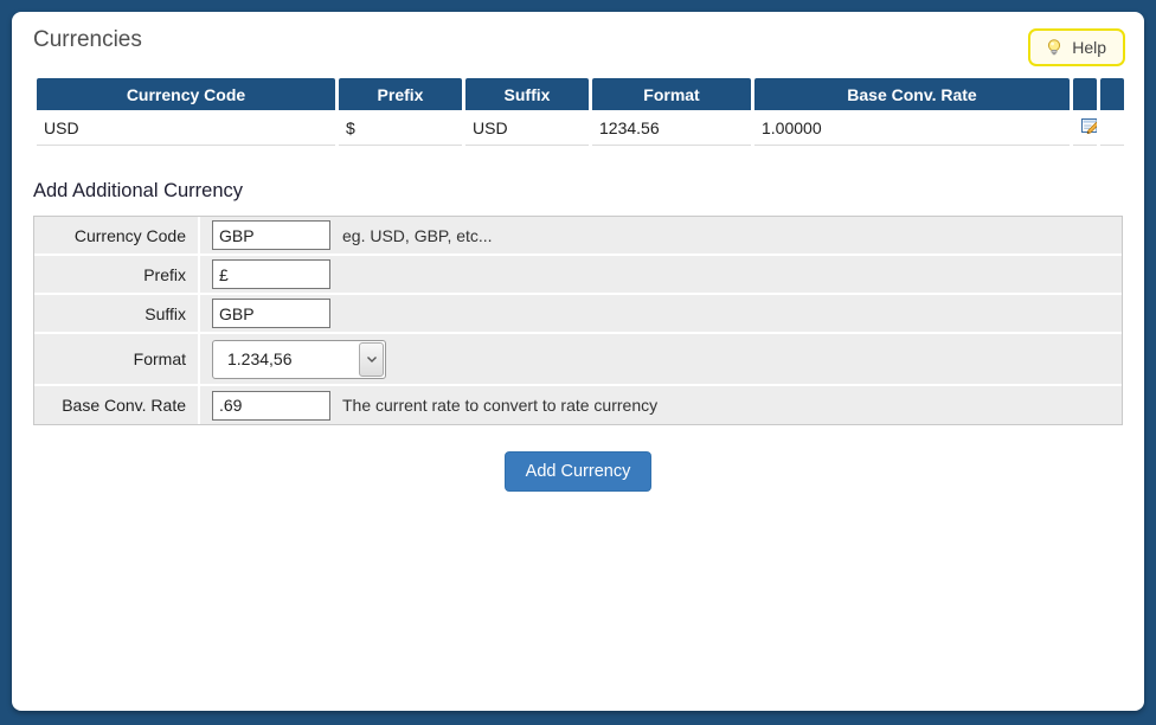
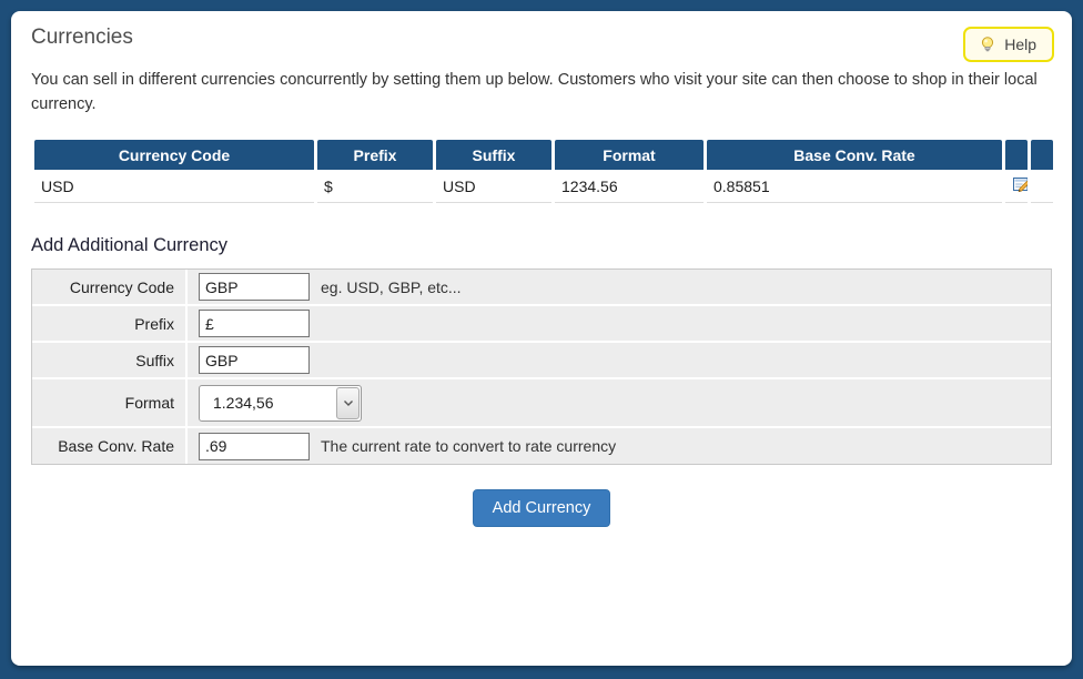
  Currencies
  Help
+ You can sell in different currencies concurrently by setting them up below. Customers who visit your site can then choose to shop in their local currency.
  Currency Code	Prefix	Suffix	Format	Base Conv. Rate
- USD	$	USD	1234.56	1.00000
+ USD	$	USD	1234.56	0.85851
  Add Additional Currency
  Currency Code
  GBP
  eg. USD, GBP, etc...
  Prefix
  £
  Suffix
  GBP
  Format
  1.234,56
  Base Conv. Rate
  .69
  The current rate to convert to rate currency
  Add Currency
